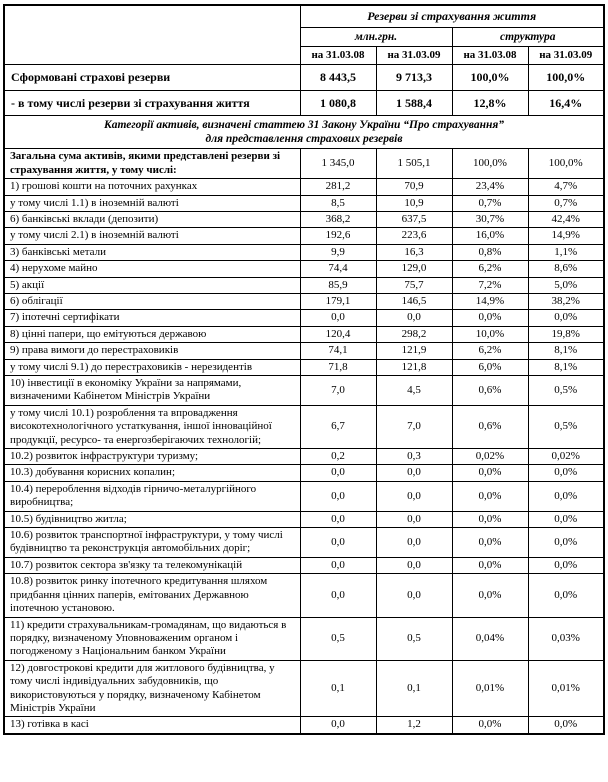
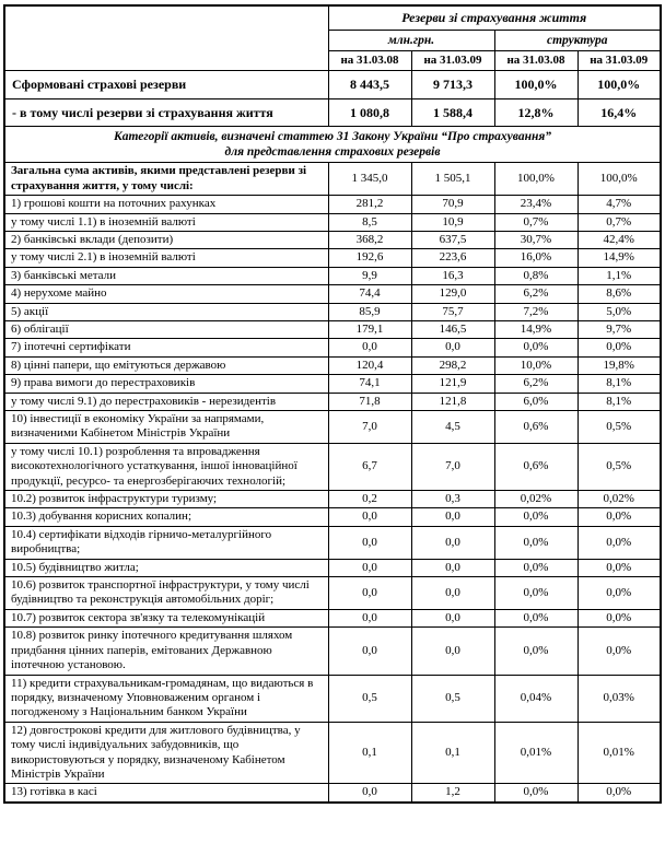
  	Резерви зі страхування життя
  млн.грн.	структура
  на 31.03.08	на 31.03.09	на 31.03.08	на 31.03.09
  Сформовані страхові резерви	8 443,5	9 713,3	100,0%	100,0%
  - в тому числі резерви зі страхування життя	1 080,8	1 588,4	12,8%	16,4%
  Категорії активів, визначені статтею 31 Закону України “Про страхування” для представлення страхових резервів
  Загальна сума активів, якими представлені резерви зі страхування життя, у тому числі:	1 345,0	1 505,1	100,0%	100,0%
  1) грошові кошти на поточних рахунках	281,2	70,9	23,4%	4,7%
  у тому числі 1.1) в іноземній валюті	8,5	10,9	0,7%	0,7%
- 6) банківські вклади (депозити)	368,2	637,5	30,7%	42,4%
+ 2) банківські вклади (депозити)	368,2	637,5	30,7%	42,4%
  у тому числі 2.1) в іноземній валюті	192,6	223,6	16,0%	14,9%
  3) банківські метали	9,9	16,3	0,8%	1,1%
  4) нерухоме майно	74,4	129,0	6,2%	8,6%
  5) акції	85,9	75,7	7,2%	5,0%
- 6) облігації	179,1	146,5	14,9%	38,2%
+ 6) облігації	179,1	146,5	14,9%	9,7%
  7) іпотечні сертифікати	0,0	0,0	0,0%	0,0%
  8) цінні папери, що емітуються державою	120,4	298,2	10,0%	19,8%
  9) права вимоги до перестраховиків	74,1	121,9	6,2%	8,1%
  у тому числі 9.1) до перестраховиків - нерезидентів	71,8	121,8	6,0%	8,1%
  10) інвестиції в економіку України за напрямами, визначеними Кабінетом Міністрів України	7,0	4,5	0,6%	0,5%
  у тому числі 10.1) розроблення та впровадження високотехнологічного устаткування, іншої інноваційної продукції, ресурсо- та енергозберігаючих технологій;	6,7	7,0	0,6%	0,5%
  10.2) розвиток інфраструктури туризму;	0,2	0,3	0,02%	0,02%
  10.3) добування корисних копалин;	0,0	0,0	0,0%	0,0%
- 10.4) перероблення відходів гірничо-металургійного виробництва;	0,0	0,0	0,0%	0,0%
+ 10.4) сертифікати відходів гірничо-металургійного виробництва;	0,0	0,0	0,0%	0,0%
  10.5) будівництво житла;	0,0	0,0	0,0%	0,0%
  10.6) розвиток транспортної інфраструктури, у тому числі будівництво та реконструкція автомобільних доріг;	0,0	0,0	0,0%	0,0%
  10.7) розвиток сектора зв'язку та телекомунікацій	0,0	0,0	0,0%	0,0%
  10.8) розвиток ринку іпотечного кредитування шляхом придбання цінних паперів, емітованих Державною іпотечною установою.	0,0	0,0	0,0%	0,0%
  11) кредити страхувальникам-громадянам, що видаються в порядку, визначеному Уповноваженим органом і погодженому з Національним банком України	0,5	0,5	0,04%	0,03%
  12) довгострокові кредити для житлового будівництва, у тому числі індивідуальних забудовників, що використовуються у порядку, визначеному Кабінетом Міністрів України	0,1	0,1	0,01%	0,01%
  13) готівка в касі	0,0	1,2	0,0%	0,0%
